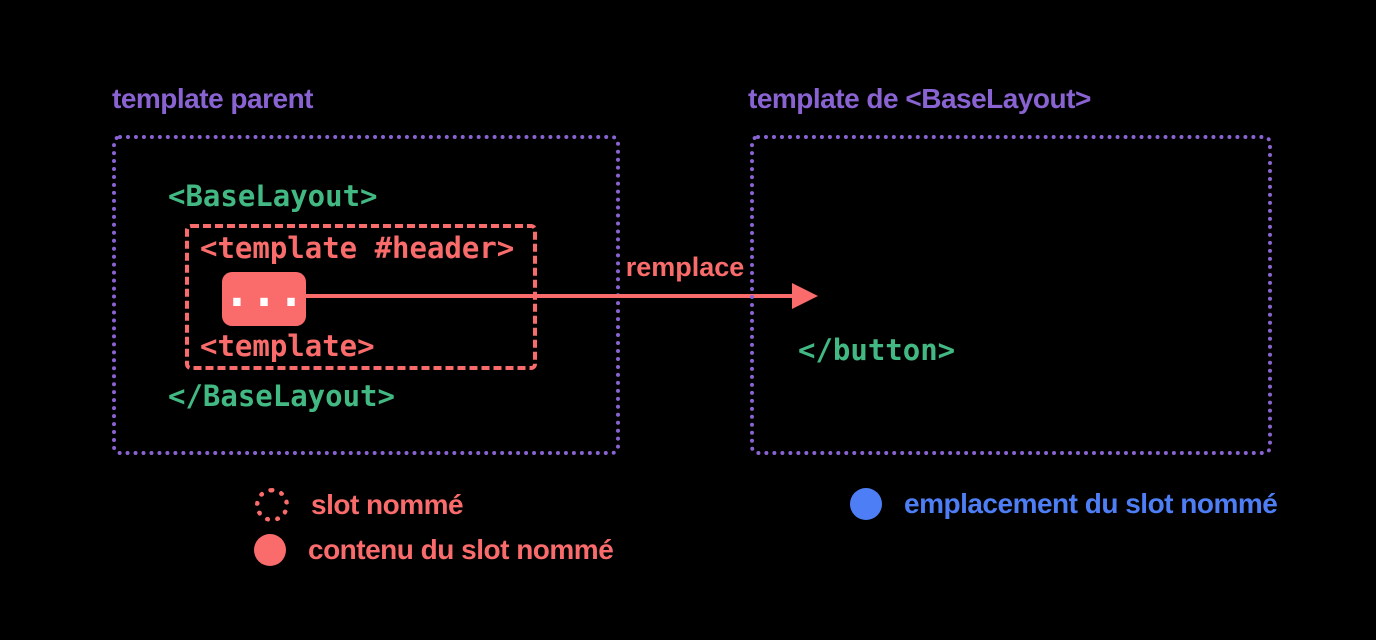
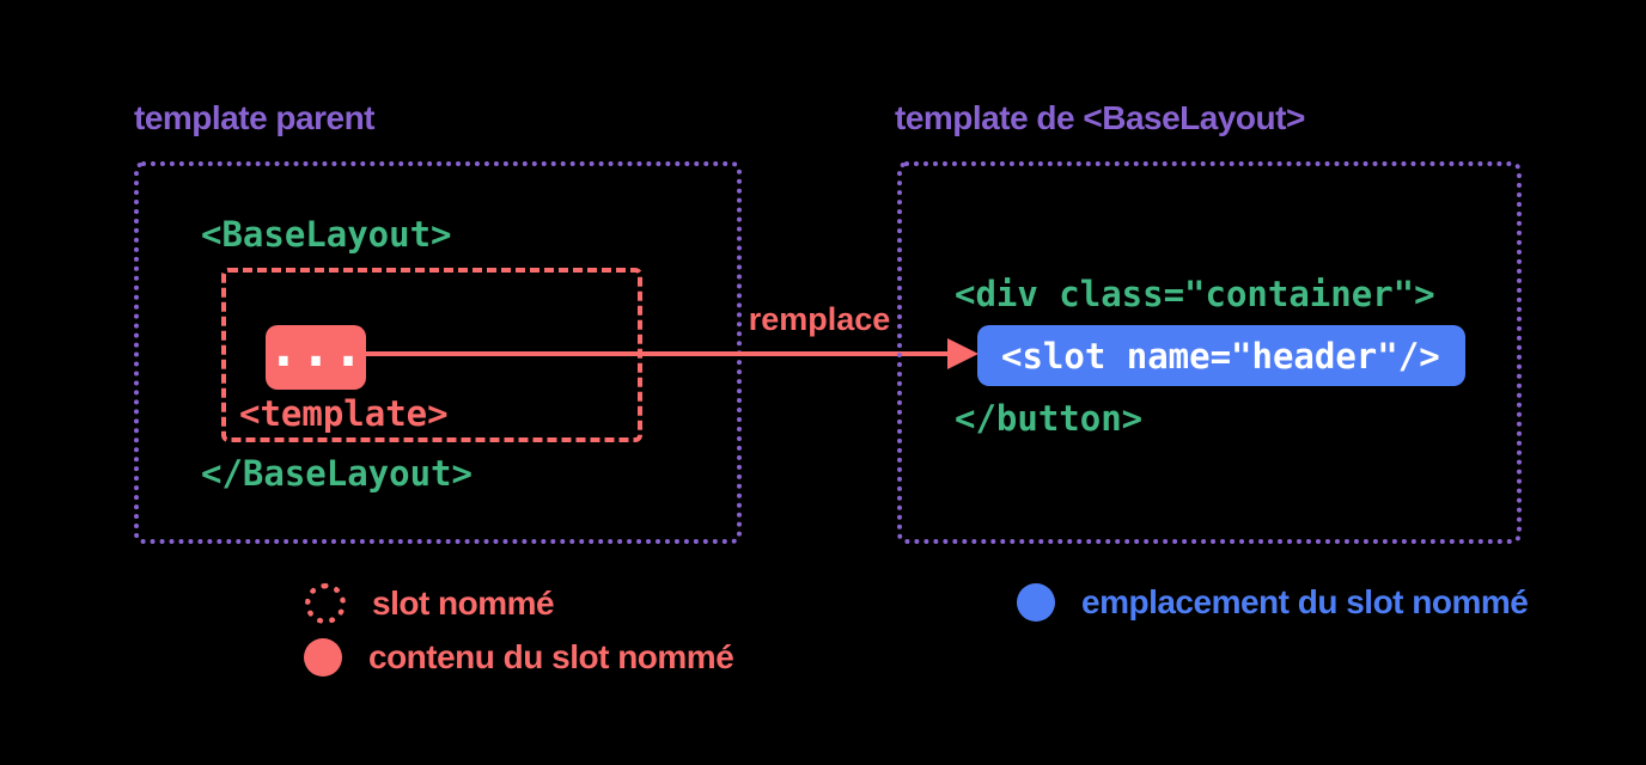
  template parent
  <BaseLayout>
- <template #header>
  ...
  <template>
  </BaseLayout>
  remplace
  template de <BaseLayout>
+ <div class="container">
+ <slot name="header"/>
  </button>
  slot nommé
  contenu du slot nommé
  emplacement du slot nommé
